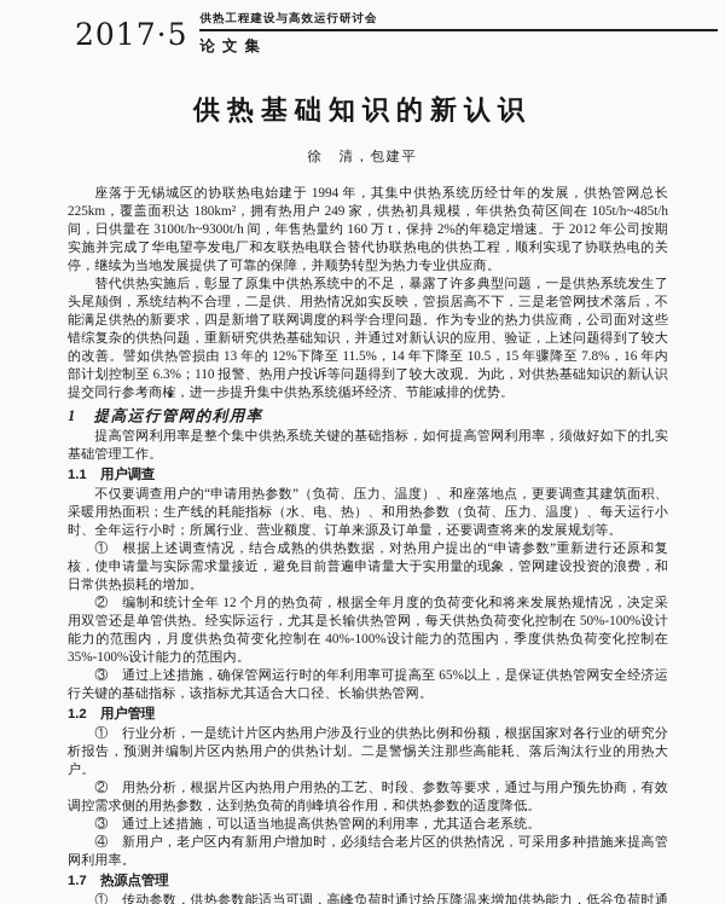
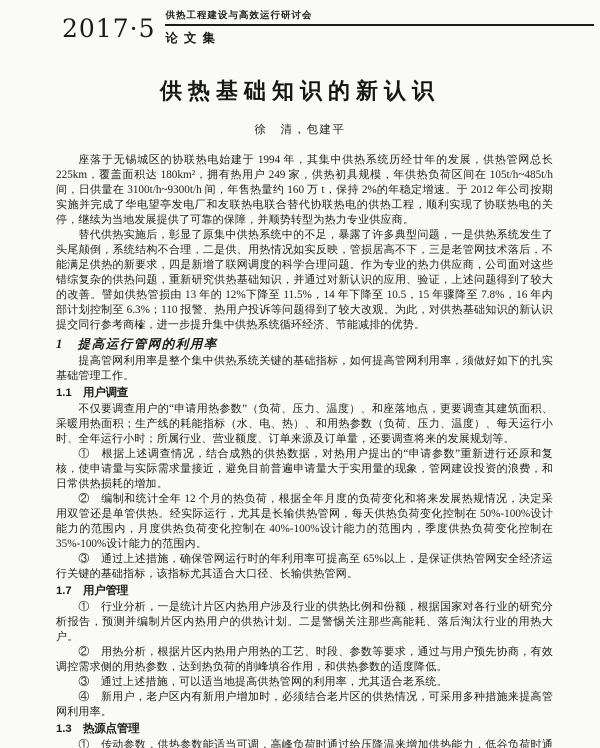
  2017·5
  供热工程建设与高效运行研讨会
  论文集
  供热基础知识的新认识
  徐 清，包建平
  座落于无锡城区的协联热电始建于 1994 年，其集中供热系统历经廿年的发展，供热管网总长 225km，覆盖面积达 180km²，拥有热用户 249 家，供热初具规模，年供热负荷区间在 105t/h~485t/h 间，日供量在 3100t/h~9300t/h 间，年售热量约 160 万 t，保持 2%的年稳定增速。于 2012 年公司按期实施并完成了华电望亭发电厂和友联热电联合替代协联热电的供热工程，顺利实现了协联热电的关停，继续为当地发展提供了可靠的保障，并顺势转型为热力专业供应商。
  替代供热实施后，彰显了原集中供热系统中的不足，暴露了许多典型问题，一是供热系统发生了头尾颠倒，系统结构不合理，二是供、用热情况如实反映，管损居高不下，三是老管网技术落后，不能满足供热的新要求，四是新增了联网调度的科学合理问题。作为专业的热力供应商，公司面对这些错综复杂的供热问题，重新研究供热基础知识，并通过对新认识的应用、验证，上述问题得到了较大的改善。譬如供热管损由 13 年的 12%下降至 11.5%，14 年下降至 10.5，15 年骤降至 7.8%，16 年内部计划控制至 6.3%；110 报警、热用户投诉等问题得到了较大改观。为此，对供热基础知识的新认识提交同行参考商榷，进一步提升集中供热系统循环经济、节能减排的优势。
  1 提高运行管网的利用率
  提高管网利用率是整个集中供热系统关键的基础指标，如何提高管网利用率，须做好如下的扎实基础管理工作。
  1.1 用户调查
  不仅要调查用户的“申请用热参数”（负荷、压力、温度）、和座落地点，更要调查其建筑面积、采暖用热面积；生产线的耗能指标（水、电、热）、和用热参数（负荷、压力、温度）、每天运行小时、全年运行小时；所属行业、营业额度、订单来源及订单量，还要调查将来的发展规划等。
  ① 根据上述调查情况，结合成熟的供热数据，对热用户提出的“申请参数”重新进行还原和复核，使申请量与实际需求量接近，避免目前普遍申请量大于实用量的现象，管网建设投资的浪费，和日常供热损耗的增加。
  ② 编制和统计全年 12 个月的热负荷，根据全年月度的负荷变化和将来发展热规情况，决定采用双管还是单管供热。经实际运行，尤其是长输供热管网，每天供热负荷变化控制在 50%-100%设计能力的范围内，月度供热负荷变化控制在 40%-100%设计能力的范围内，季度供热负荷变化控制在 35%-100%设计能力的范围内。
  ③ 通过上述措施，确保管网运行时的年利用率可提高至 65%以上，是保证供热管网安全经济运行关键的基础指标，该指标尤其适合大口径、长输供热管网。
- 1.2 用户管理
+ 1.7 用户管理
  ① 行业分析，一是统计片区内热用户涉及行业的供热比例和份额，根据国家对各行业的研究分析报告，预测并编制片区内热用户的供热计划。二是警惕关注那些高能耗、落后淘汰行业的用热大户。
  ② 用热分析，根据片区内热用户用热的工艺、时段、参数等要求，通过与用户预先协商，有效调控需求侧的用热参数，达到热负荷的削峰填谷作用，和供热参数的适度降低。
  ③ 通过上述措施，可以适当地提高供热管网的利用率，尤其适合老系统。
  ④ 新用户，老户区内有新用户增加时，必须结合老片区的供热情况，可采用多种措施来提高管网利用率。
- 1.7 热源点管理
+ 1.3 热源点管理
  ① 传动参数，供热参数能适当可调，高峰负荷时通过给压降温来增加供热能力，低谷负荷时通
